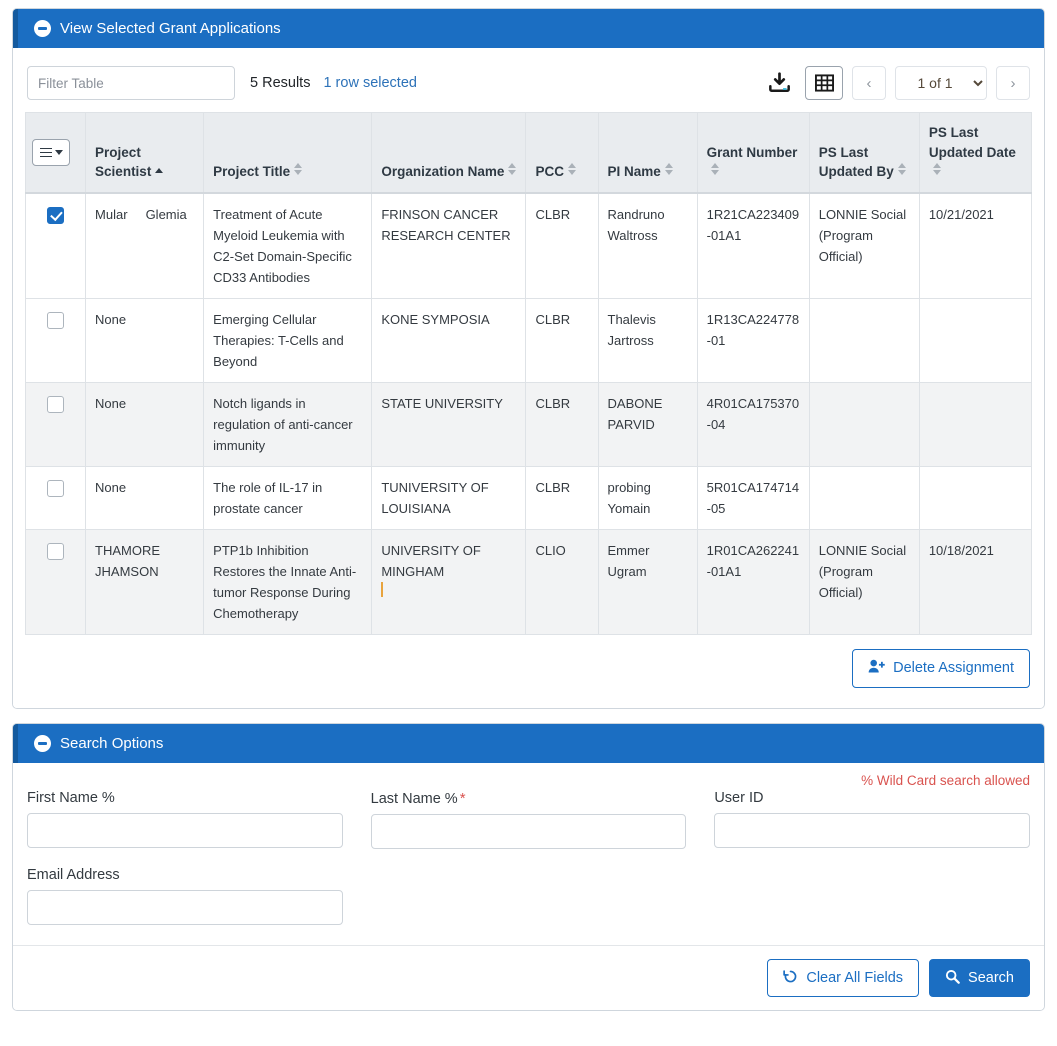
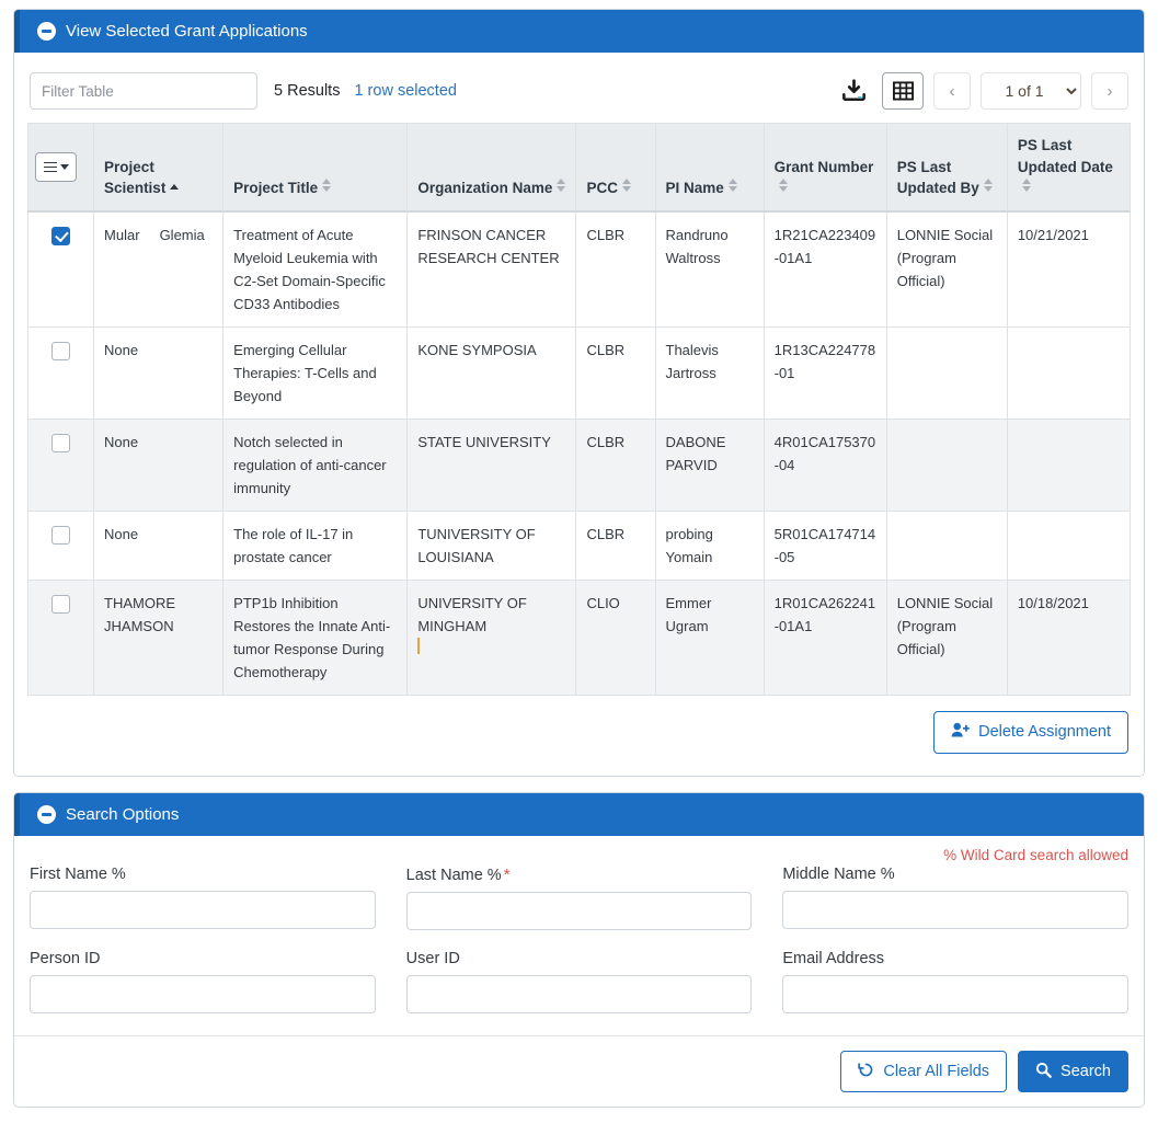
  View Selected Grant Applications
  Filter Table
  5 Results
  1 row selected
  ‹
  1 of 1
  ›
  	Project Scientist	Project Title	Organization Name	PCC	PI Name	Grant Number	PS Last Updated By	PS Last Updated Date
  	Mular Glemia	Treatment of Acute Myeloid Leukemia with C2-Set Domain-Specific CD33 Antibodies	FRINSON CANCER RESEARCH CENTER	CLBR	Randruno Waltross	1R21CA223409-01A1	LONNIE Social (Program Official)	10/21/2021
  	None	Emerging Cellular Therapies: T-Cells and Beyond	KONE SYMPOSIA	CLBR	Thalevis Jartross	1R13CA224778-01
- 	None	Notch ligands in regulation of anti-cancer immunity	STATE UNIVERSITY	CLBR	DABONE PARVID	4R01CA175370-04
+ 	None	Notch selected in regulation of anti-cancer immunity	STATE UNIVERSITY	CLBR	DABONE PARVID	4R01CA175370-04
  	None	The role of IL-17 in prostate cancer	TUNIVERSITY OF LOUISIANA	CLBR	probing Yomain	5R01CA174714-05
  	THAMORE JHAMSON	PTP1b Inhibition Restores the Innate Anti-tumor Response During Chemotherapy	UNIVERSITY OF MINGHAM	CLIO	Emmer Ugram	1R01CA262241-01A1	LONNIE Social (Program Official)	10/18/2021
  Delete Assignment
  Search Options
  % Wild Card search allowed
  First Name %
  Last Name % *
+ Middle Name %
+ Person ID
  User ID
  Email Address
  Clear All Fields
  Search
